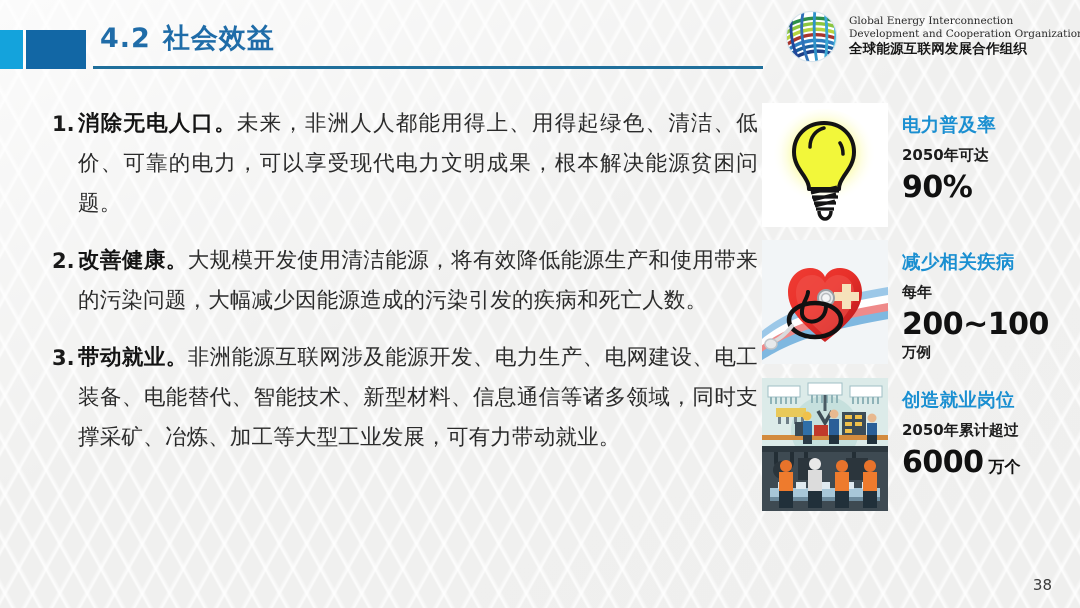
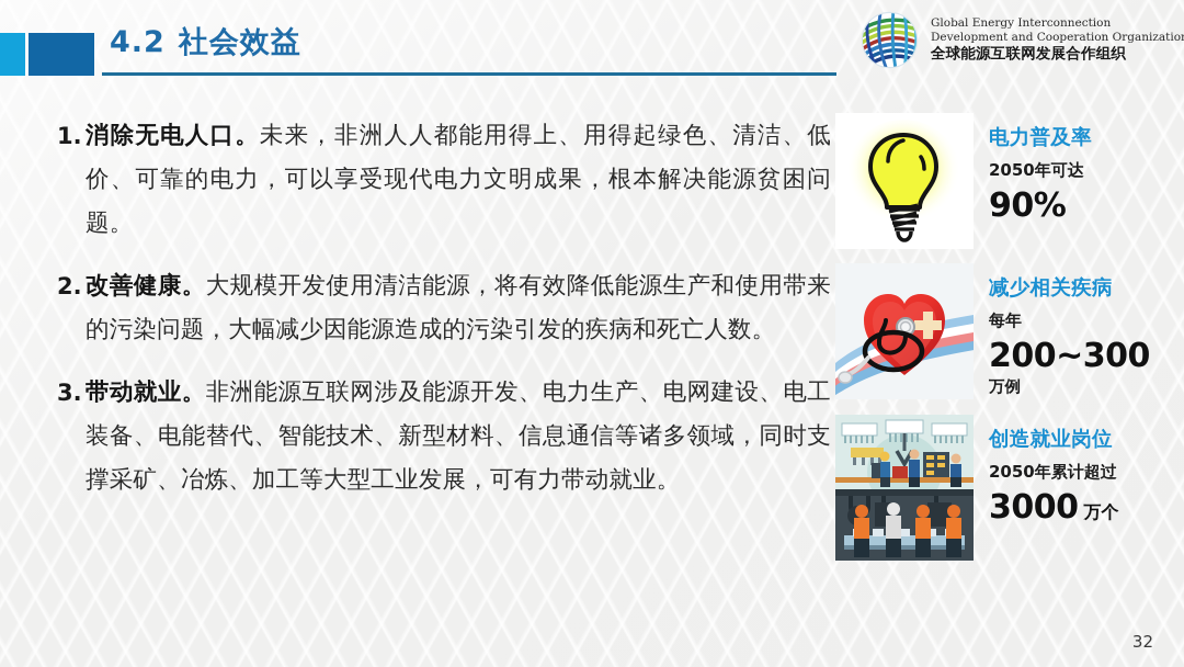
  4.2 社会效益
  Global Energy Interconnection
  Development and Cooperation Organizatio
  全球能源互联网发展合作组织
  1.
  消除无电人口。未来，非洲人人都能用得上、用得起绿色、清洁、低价、可靠的电力，可以享受现代电力文明成果，根本解决能源贫困问题。
  2.
  改善健康。大规模开发使用清洁能源，将有效降低能源生产和使用带来的污染问题，大幅减少因能源造成的污染引发的疾病和死亡人数。
  3.
  带动就业。非洲能源互联网涉及能源开发、电力生产、电网建设、电工装备、电能替代、智能技术、新型材料、信息通信等诸多领域，同时支撑采矿、冶炼、加工等大型工业发展，可有力带动就业。
  电力普及率
  2050年可达
  90%
  减少相关疾病
  每年
- 200~100
+ 200~300
  万例
  创造就业岗位
  2050年累计超过
- 6000 万个
+ 3000 万个
- 38
+ 32
